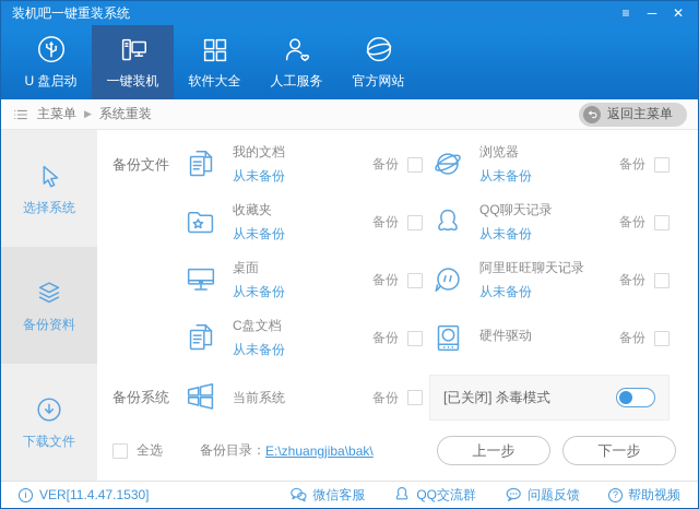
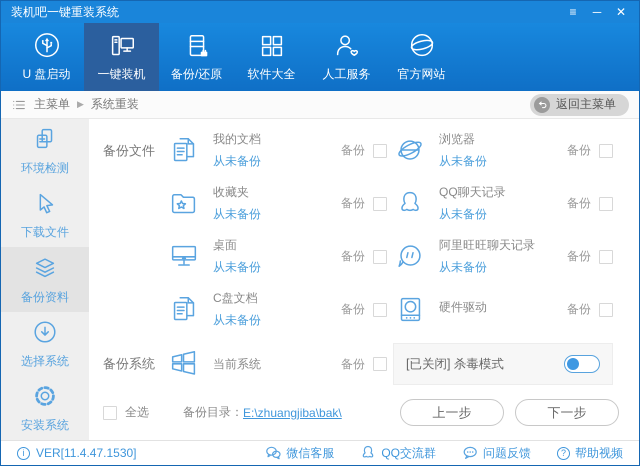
  装机吧一键重装系统
  ≡
  ─
  ✕
  U 盘启动
  一键装机
+ 备份/还原
  软件大全
  人工服务
  官方网站
  主菜单
  ▶
  系统重装
  返回主菜单
+ 环境检测
- 选择系统
+ 下载文件
  备份资料
- 下载文件
+ 选择系统
+ 安装系统
  备份文件
  我的文档
  从未备份
  备份
  浏览器
  从未备份
  备份
  收藏夹
  从未备份
  备份
  QQ聊天记录
  从未备份
  备份
  桌面
  从未备份
  备份
  阿里旺旺聊天记录
  从未备份
  备份
  C盘文档
  从未备份
  备份
  硬件驱动
  备份
  备份系统
  当前系统
  备份
  [已关闭] 杀毒模式
  全选
  备份目录：
  E:\zhuangjiba\bak\
  上一步
  下一步
  i
  VER[11.4.47.1530]
  微信客服
  QQ交流群
  问题反馈
  ?
  帮助视频
